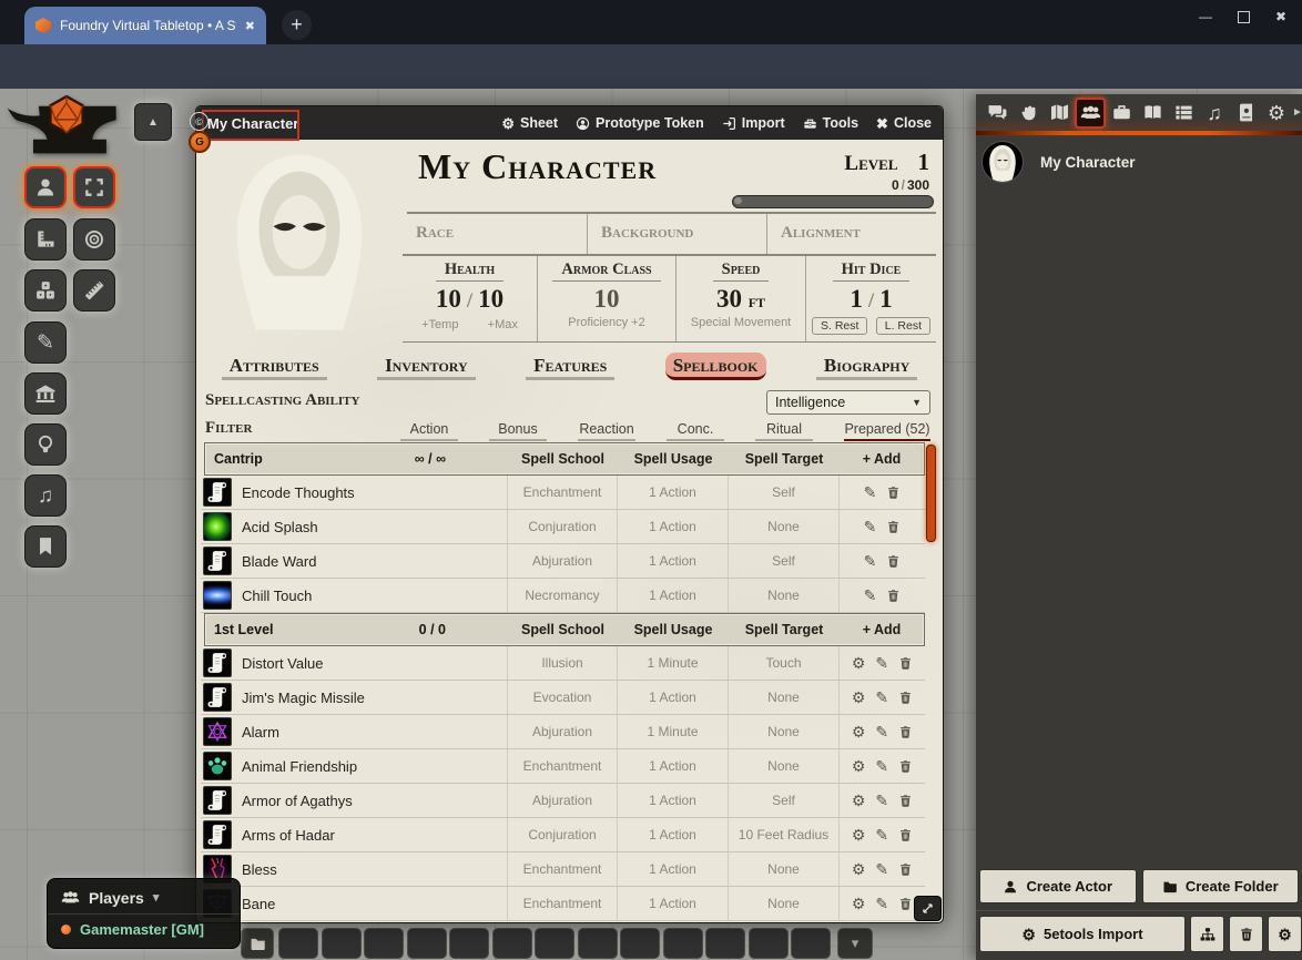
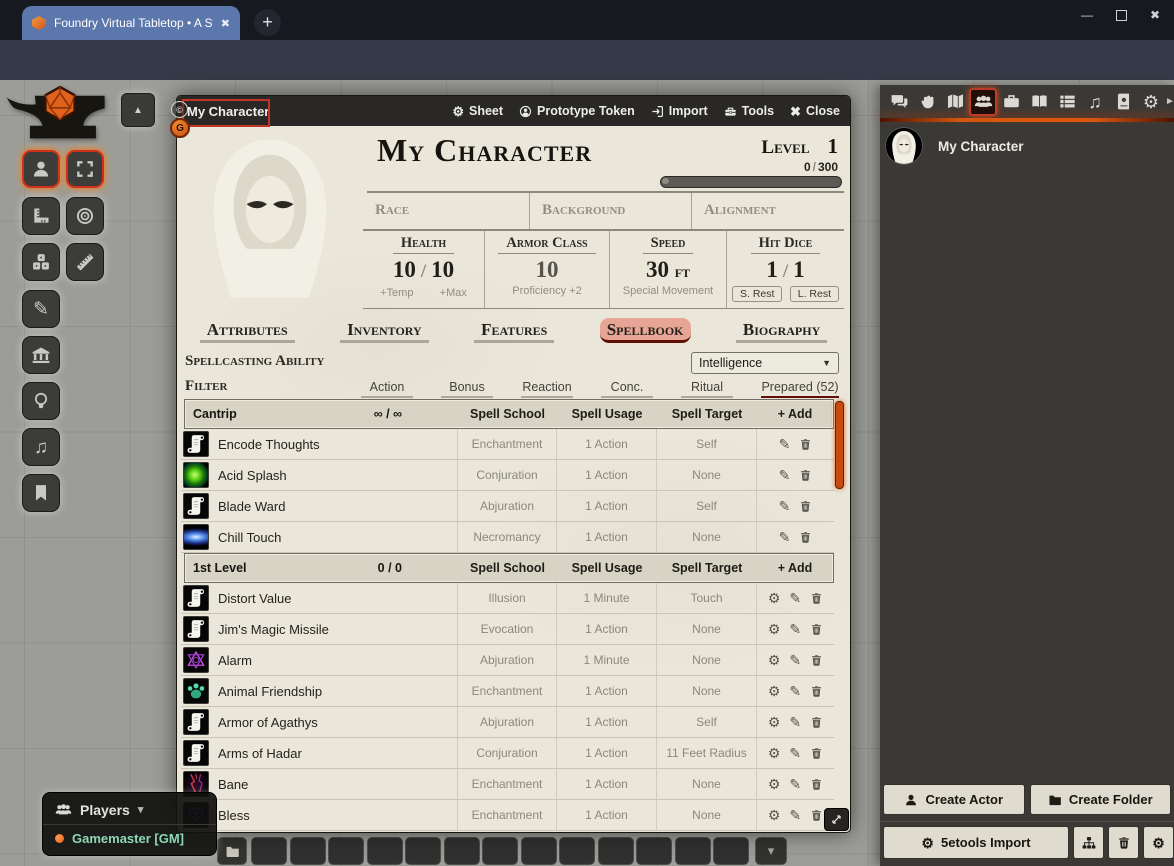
  Foundry Virtual Tabletop • A S
  ✖
  +
  —
  ✖
  ▲
  ✎
  ♫
  ▾
  My Character
  ©
  G
  ⚙
  Sheet
  Prototype Token
  Import
  Tools
  ✖
  Close
  My Character
  Level
  1
  0 / 300
  Race
  Background
  Alignment
  Health
  10 / 10
  +Temp
  +Max
  Armor Class
  10
  Proficiency +2
  Speed
  30 ft
  Special Movement
  Hit Dice
  1 / 1
  S. Rest
  L. Rest
  Attributes
  Inventory
  Features
  Spellbook
  Biography
  Spellcasting Ability
  Intelligence
  ▼
  Filter
  Action
  Bonus
  Reaction
  Conc.
  Ritual
  Prepared (52)
  Cantrip
  ∞ / ∞
  Spell School
  Spell Usage
  Spell Target
  + Add
  Encode Thoughts
  Enchantment
  1 Action
  Self
  ✎
  Acid Splash
  Conjuration
  1 Action
  None
  ✎
  Blade Ward
  Abjuration
  1 Action
  Self
  ✎
  Chill Touch
  Necromancy
  1 Action
  None
  ✎
  1st Level
  0 / 0
  Spell School
  Spell Usage
  Spell Target
  + Add
  Distort Value
  Illusion
  1 Minute
  Touch
  ⚙
  ✎
  Jim's Magic Missile
  Evocation
  1 Action
  None
  ⚙
  ✎
  Alarm
  Abjuration
  1 Minute
  None
  ⚙
  ✎
  Animal Friendship
  Enchantment
  1 Action
  None
  ⚙
  ✎
  Armor of Agathys
  Abjuration
  1 Action
  Self
  ⚙
  ✎
  Arms of Hadar
  Conjuration
  1 Action
- 10 Feet Radius
+ 11 Feet Radius
  ⚙
  ✎
- Bless
+ Bane
  Enchantment
  1 Action
  None
  ⚙
  ✎
- Bane
+ Bless
  Enchantment
  1 Action
  None
  ⚙
  ✎
  ♫
  ⚙
  ►
  My Character
  Create Actor
  Create Folder
  ⚙
  5etools Import
  ⚙
  Players
  ▾
  Gamemaster [GM]
